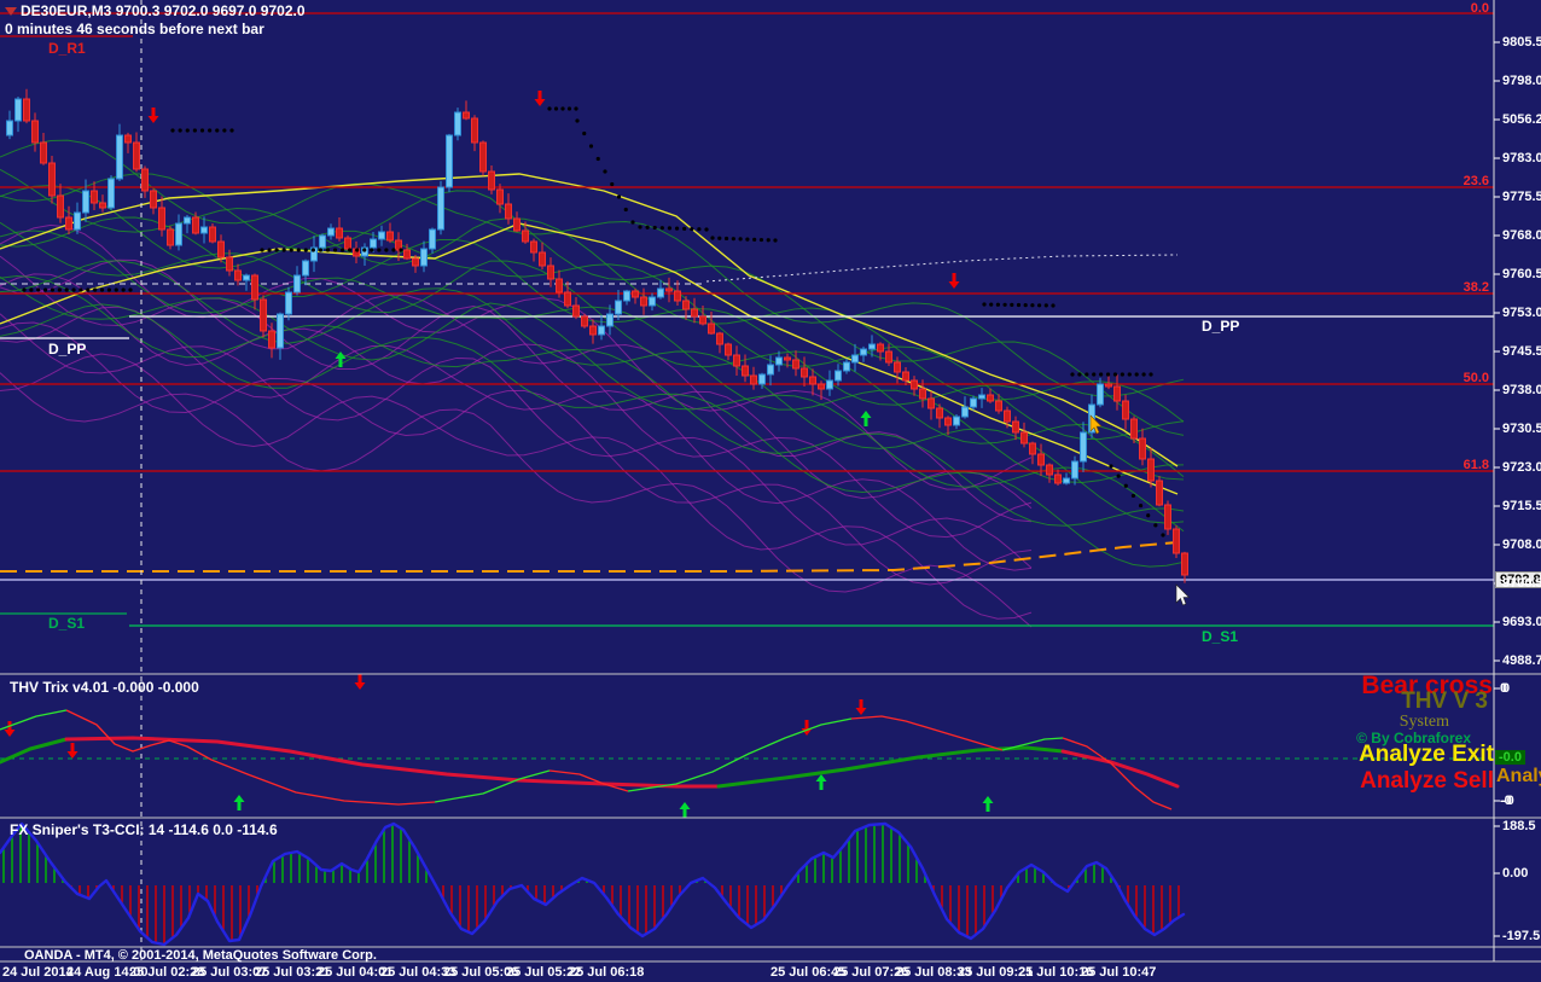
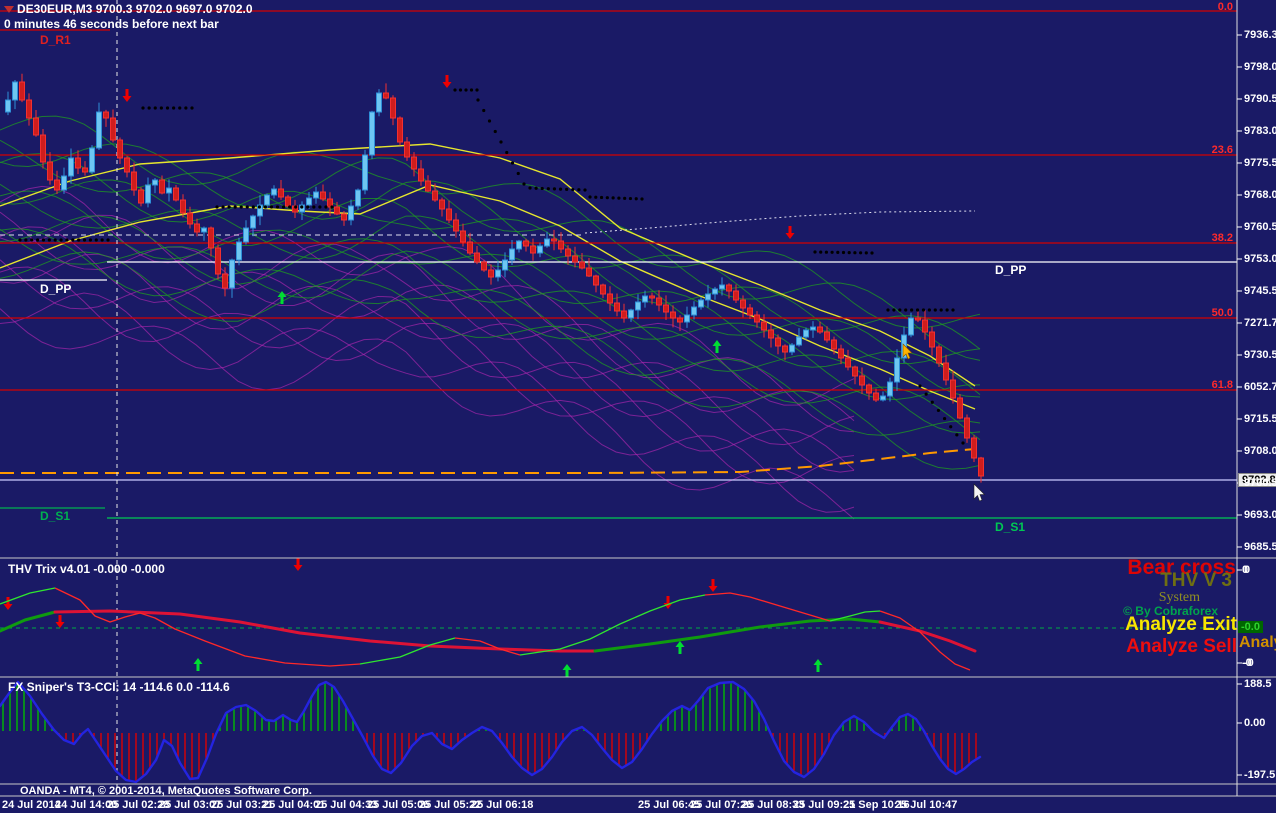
  DE30EUR,M3 9700.3 9702.0 9697.0 9702.0
  0 minutes 46 seconds before next bar
  D_R1
  D_PP
  D_PP
  D_S1
  D_S1
  THV Trix v4.01 -0.000 -0.000
  FX Sniper's T3-CCI: 14 -114.6 0.0 -114.6
  OANDA - MT4, © 2001-2014, MetaQuotes Software Corp.
  Bear cross
  THV V 3
  System
  © By Cobraforex
  Analyze Exit
  Analyze Sell
  Anal
  0
  -0
  -0.0
  9702.8
- 9805.5
+ 7936.3
  9798.0
- 5056.2
+ 9790.5
  9783.0
  9775.5
  9768.0
  9760.5
  9753.0
  9745.5
- 9738.0
+ 7271.7
  9730.5
- 9723.0
+ 6052.7
  9715.5
  9708.0
  9700.5
  9693.0
- 4988.7
+ 9685.5
  188.5
  0.00
  -197.5
  0.0
  23.6
  38.2
  50.0
  61.8
  24 Jul 2014
- 24 Aug 14:00
+ 24 Jul 14:00
  25 Jul 02:28
  25 Jul 03:07
  25 Jul 03:21
  25 Jul 04:01
  25 Jul 04:33
  25 Jul 05:06
  25 Jul 05:22
  25 Jul 06:18
  25 Jul 06:45
  25 Jul 07:26
  25 Jul 08:33
  25 Jul 09:21
- 25 Jul 10:16
+ 25 Sep 10:16
  25 Jul 10:47
